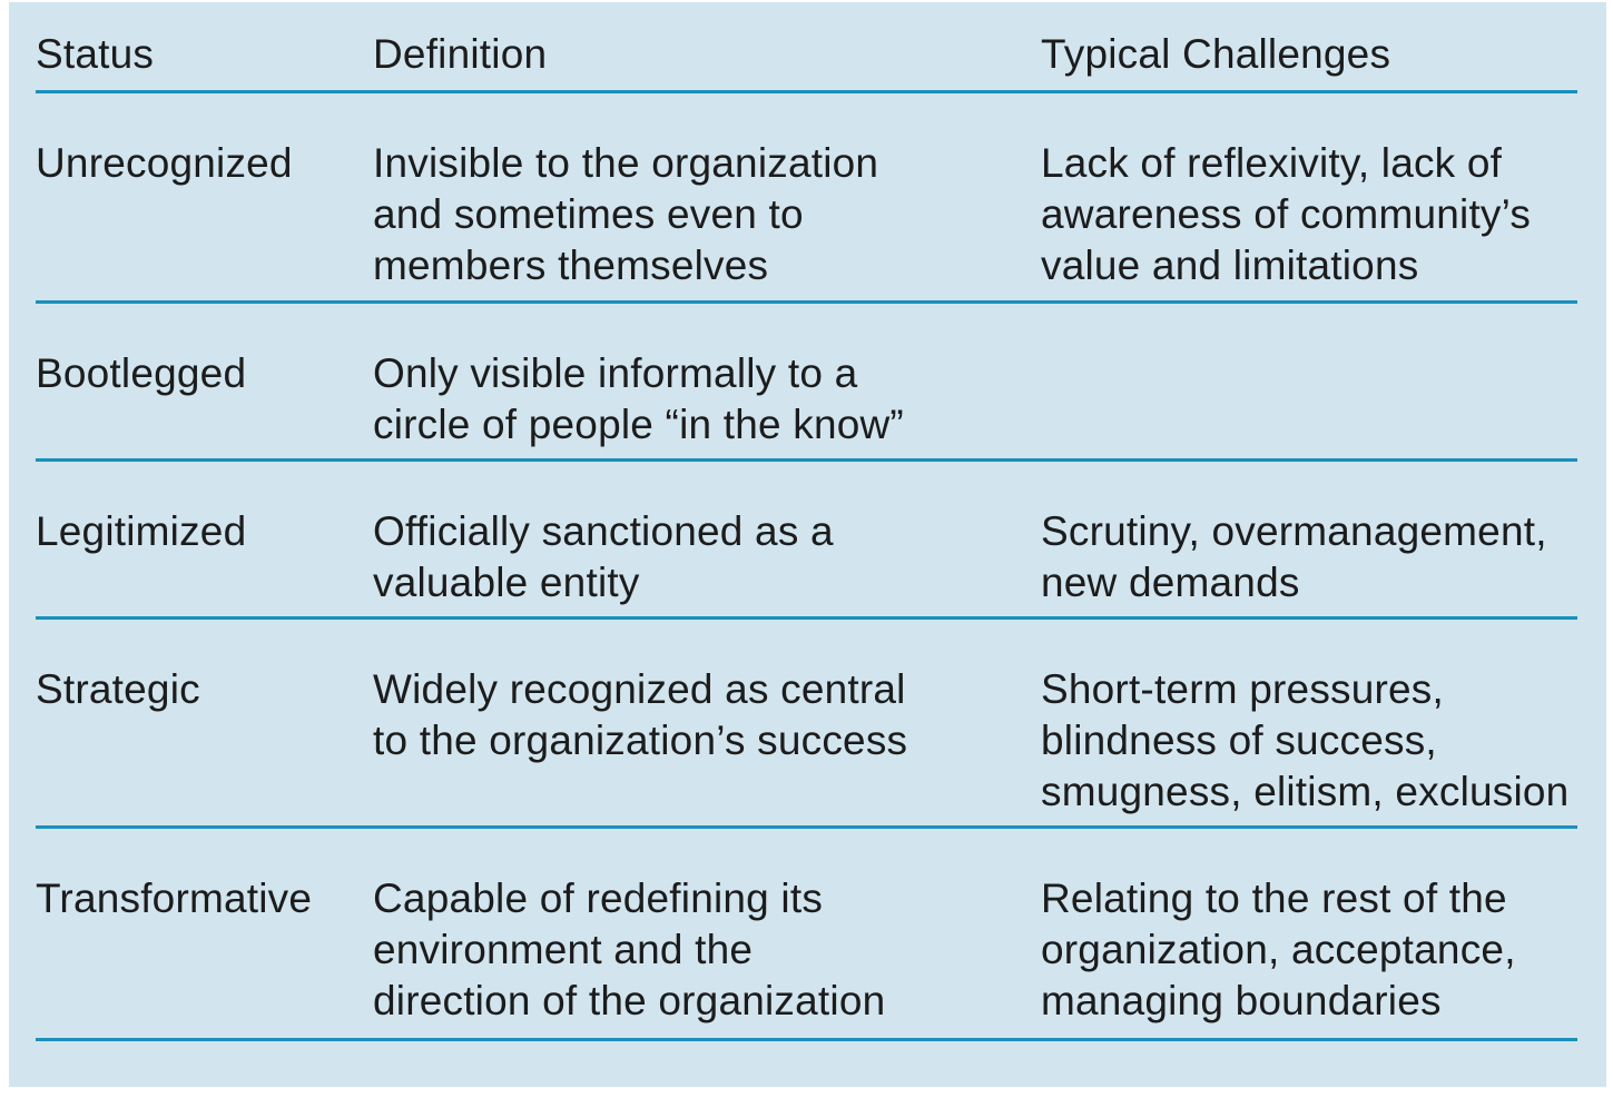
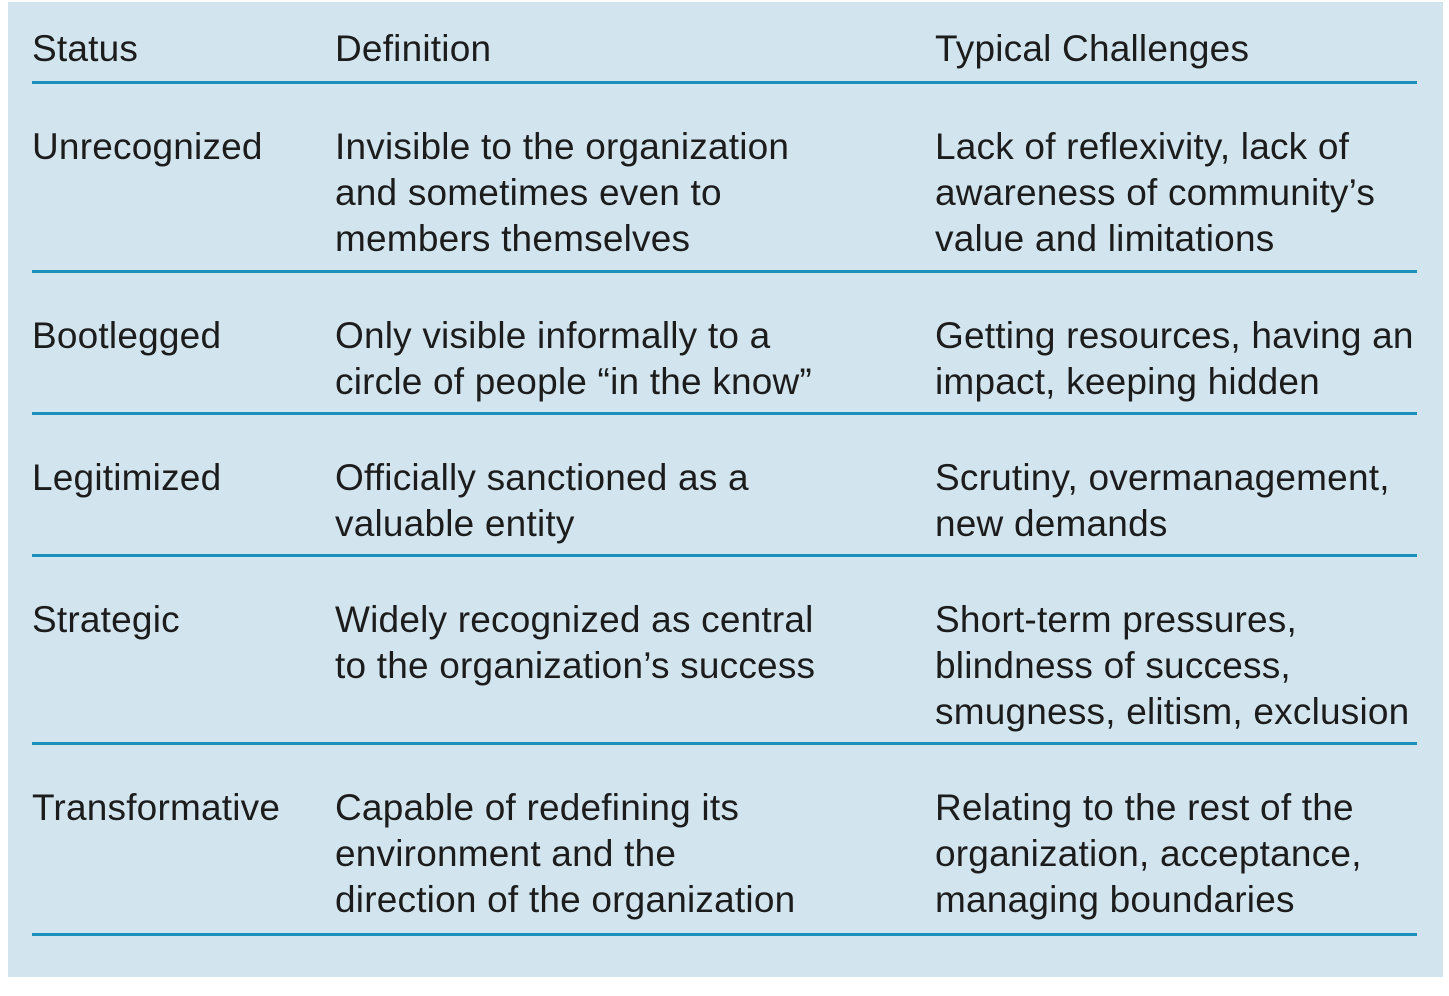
  Status
  Definition
  Typical Challenges
  Unrecognized
  Invisible to the organization
  and sometimes even to
  members themselves
  Lack of reflexivity, lack of
  awareness of community’s
  value and limitations
  Bootlegged
  Only visible informally to a
  circle of people “in the know”
+ Getting resources, having an
+ impact, keeping hidden
  Legitimized
  Officially sanctioned as a
  valuable entity
  Scrutiny, overmanagement,
  new demands
  Strategic
  Widely recognized as central
  to the organization’s success
  Short-term pressures,
  blindness of success,
  smugness, elitism, exclusion
  Transformative
  Capable of redefining its
  environment and the
  direction of the organization
  Relating to the rest of the
  organization, acceptance,
  managing boundaries
